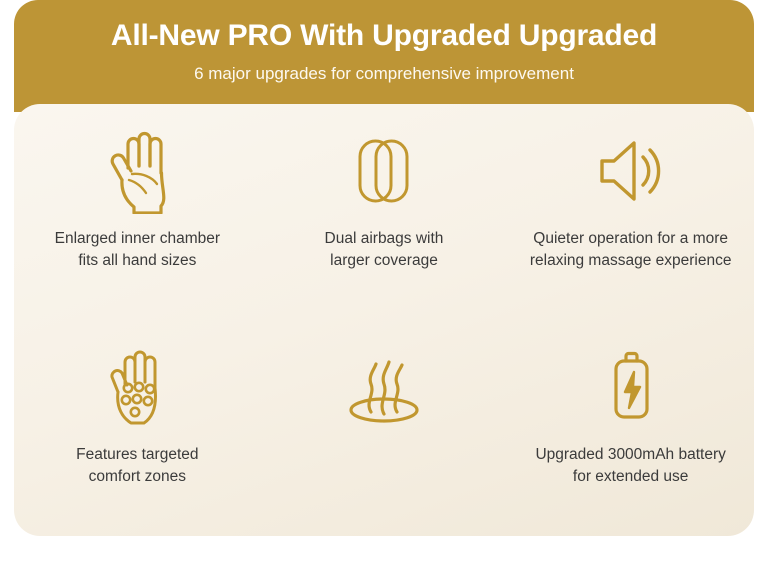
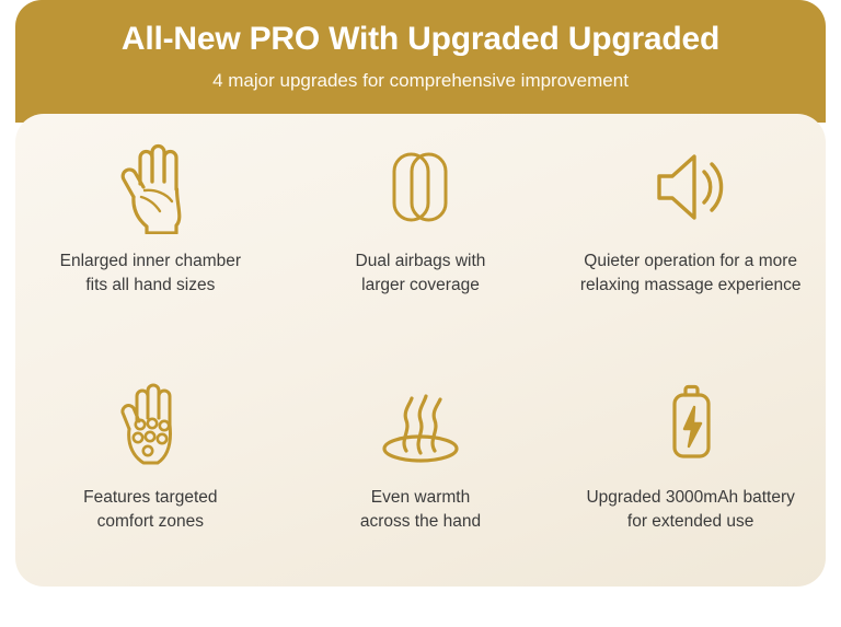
  All-New PRO With Upgraded Upgraded
- 6 major upgrades for comprehensive improvement
+ 4 major upgrades for comprehensive improvement
  Enlarged inner chamber
  fits all hand sizes
  Dual airbags with
  larger coverage
  Quieter operation for a more
  relaxing massage experience
  Features targeted
  comfort zones
+ Even warmth
+ across the hand
  Upgraded 3000mAh battery
  for extended use
